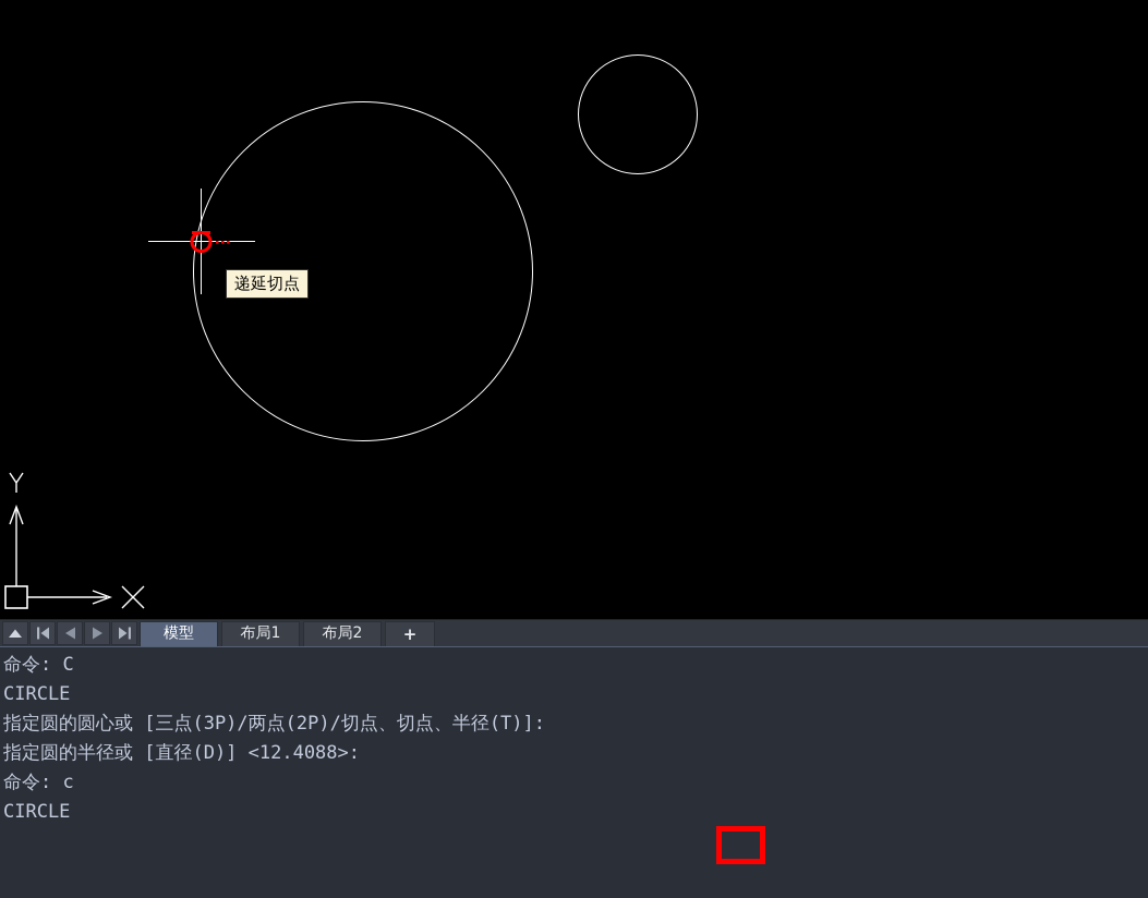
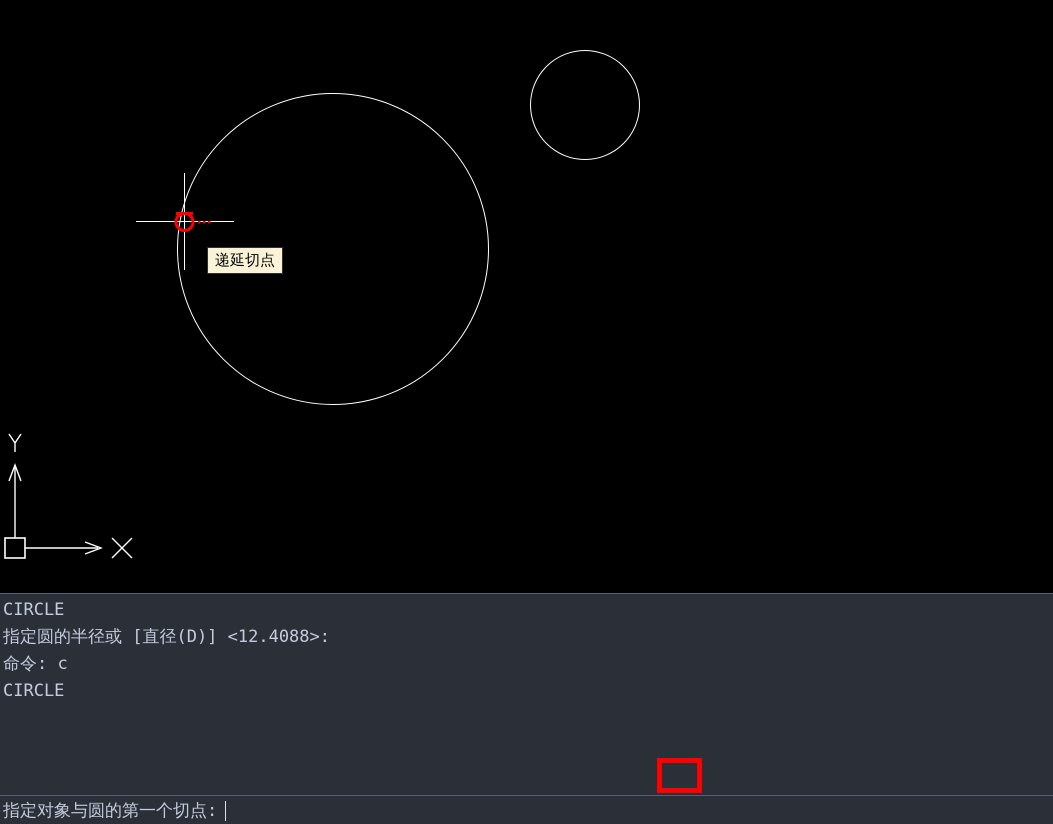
  递延切点
- 模型
- 布局1
- 布局2
- +
- 命令: C
  CIRCLE
- 指定圆的圆心或 [三点(3P)/两点(2P)/切点、切点、半径(T)]:
  指定圆的半径或 [直径(D)] <12.4088>:
  命令: c
  CIRCLE
+ 指定对象与圆的第一个切点:
